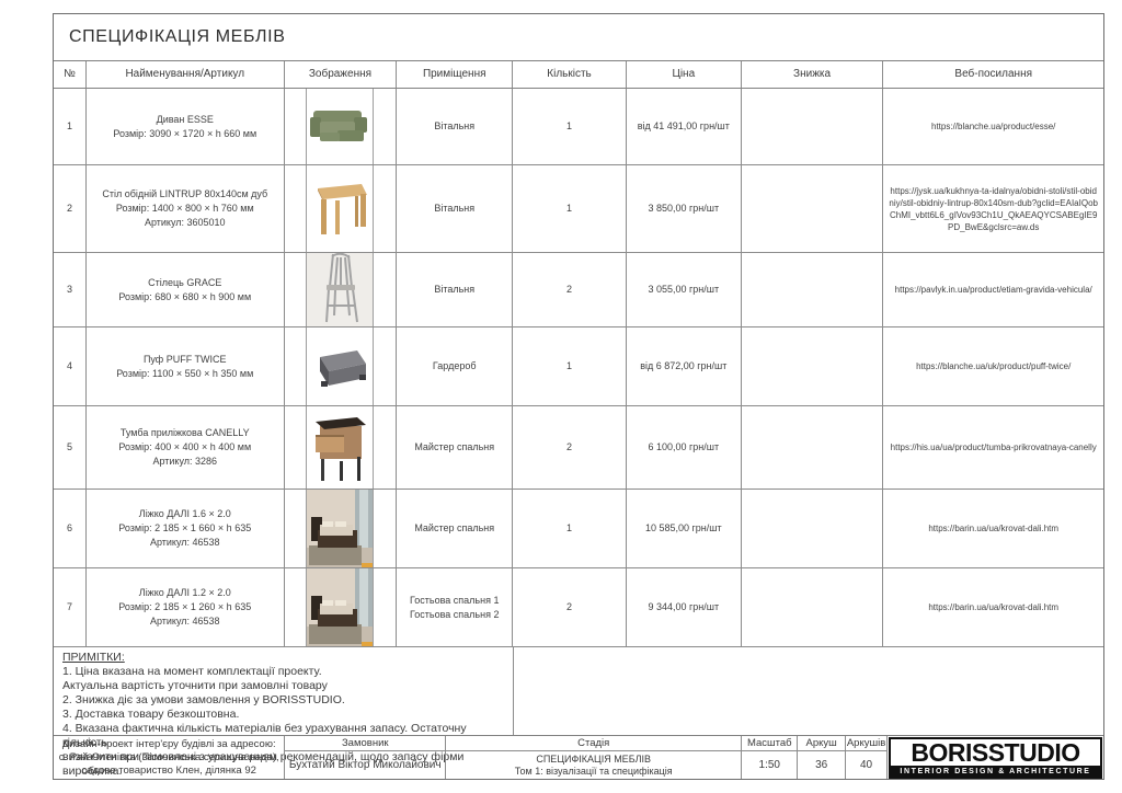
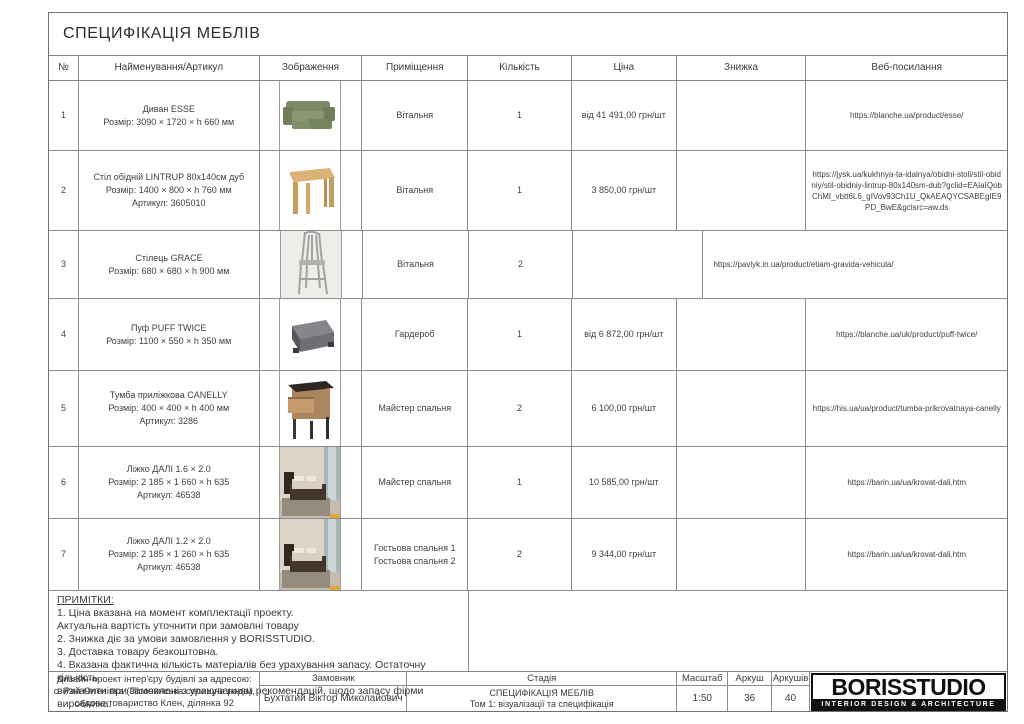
  СПЕЦИФІКАЦІЯ МЕБЛІВ
  №
  Найменування/Артикул
  Зображення
  Приміщення
  Кількість
  Ціна
  Знижка
  Веб-посилання
  1
  Диван ESSE
  Розмір: 3090 × 1720 × h 660 мм
  Вітальня
  1
  від 41 491,00 грн/шт
  https://blanche.ua/product/esse/
  2
  Стіл обідній LINTRUP 80x140см дуб
  Розмір: 1400 × 800 × h 760 мм
  Артикул: 3605010
  Вітальня
  1
  3 850,00 грн/шт
  https://jysk.ua/kukhnya-ta-idalnya/obidni-stoli/stil-obidniy/stil-obidniy-lintrup-80x140sm-dub?gclid=EAIaIQobChMI_vbtt6L6_gIVov93Ch1U_QkAEAQYCSABEgIE9PD_BwE&gclsrc=aw.ds
  3
  Стілець GRACE
  Розмір: 680 × 680 × h 900 мм
  Вітальня
  2
- 3 055,00 грн/шт
  https://pavlyk.in.ua/product/etiam-gravida-vehicula/
  4
  Пуф PUFF TWICE
  Розмір: 1100 × 550 × h 350 мм
  Гардероб
  1
  від 6 872,00 грн/шт
  https://blanche.ua/uk/product/puff-twice/
  5
  Тумба приліжкова CANELLY
  Розмір: 400 × 400 × h 400 мм
  Артикул: 3286
  Майстер спальня
  2
  6 100,00 грн/шт
  https://his.ua/ua/product/tumba-prikrovatnaya-canelly
  6
  Ліжко ДАЛІ 1.6 × 2.0
  Розмір: 2 185 × 1 660 × h 635
  Артикул: 46538
  Майстер спальня
  1
  10 585,00 грн/шт
  https://barin.ua/ua/krovat-dali.htm
  7
  Ліжко ДАЛІ 1.2 × 2.0
  Розмір: 2 185 × 1 260 × h 635
  Артикул: 46538
  Гостьова спальня 1
  Гостьова спальня 2
  2
  9 344,00 грн/шт
  https://barin.ua/ua/krovat-dali.htm
  ПРИМІТКИ:
  1. Ціна вказана на момент комплектації проекту.
  Актуальна вартість уточнити при замовлні товару
  2. Знижка діє за умови замовлення у BORISSTUDIO.
  3. Доставка товару безкоштовна.
  4. Вказана фактична кількість матеріалів без урахування запасу. Остаточну кількість
  визначити при замовлені з урахуванням рекомендацій, щодо запасу фірми виробника.
  Дизайн-проект інтер'єру будівлі за адресою:
  с. Рай-Оленівка (Пісочинська селищна рада),
  садове товариство Клен, ділянка 92
  Замовник
  Бухтатий Віктор Миколайович
  Стадія
  СПЕЦИФІКАЦІЯ МЕБЛІВ
  Том 1: візуалізації та специфікація
  Масштаб
  1:50
  Аркуш
  36
  Аркушів
  40
  BORISSTUDIO
